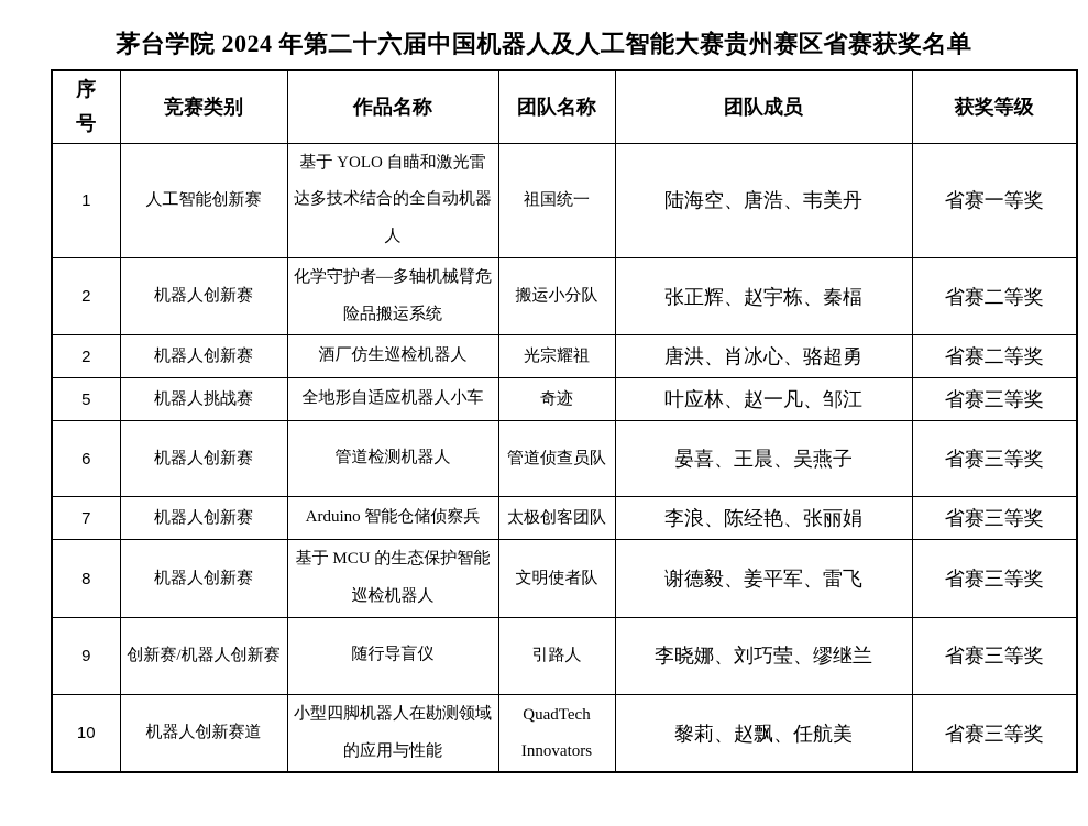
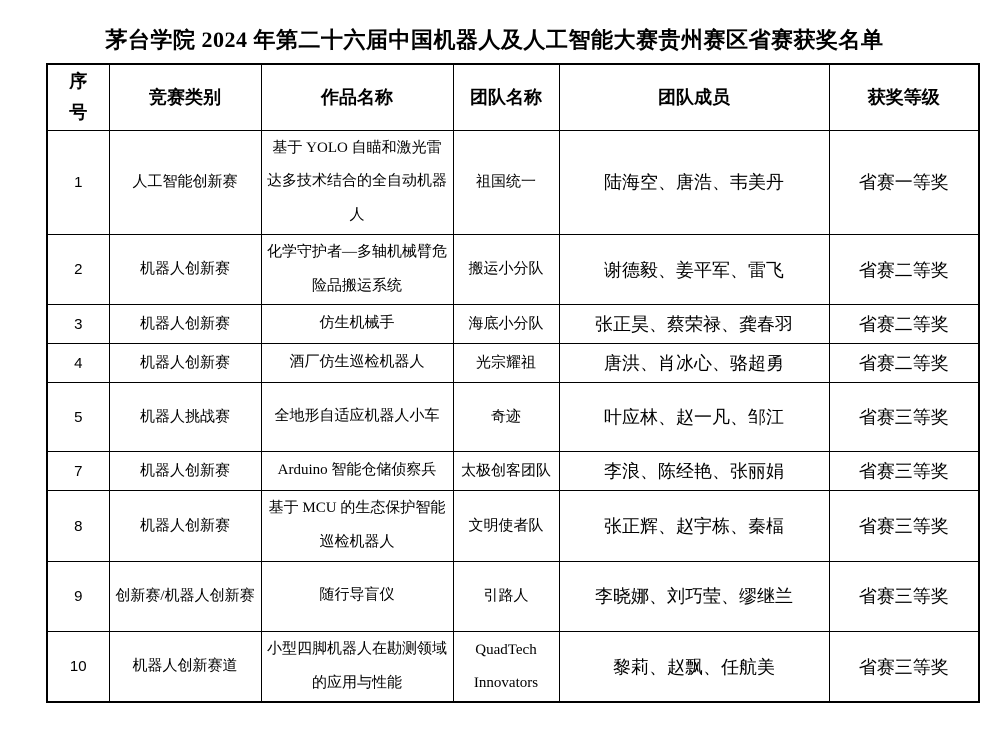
  茅台学院 2024 年第二十六届中国机器人及人工智能大赛贵州赛区省赛获奖名单
  序号	竞赛类别	作品名称	团队名称	团队成员	获奖等级
  1	人工智能创新赛	基于 YOLO 自瞄和激光雷达多技术结合的全自动机器人	祖国统一	陆海空、唐浩、韦美丹	省赛一等奖
- 2	机器人创新赛	化学守护者—多轴机械臂危险品搬运系统	搬运小分队	张正辉、赵宇栋、秦楅	省赛二等奖
+ 2	机器人创新赛	化学守护者—多轴机械臂危险品搬运系统	搬运小分队	谢德毅、姜平军、雷飞	省赛二等奖
+ 3	机器人创新赛	仿生机械手	海底小分队	张正昊、蔡荣禄、龚春羽	省赛二等奖
- 2	机器人创新赛	酒厂仿生巡检机器人	光宗耀祖	唐洪、肖冰心、骆超勇	省赛二等奖
+ 4	机器人创新赛	酒厂仿生巡检机器人	光宗耀祖	唐洪、肖冰心、骆超勇	省赛二等奖
  5	机器人挑战赛	全地形自适应机器人小车	奇迹	叶应林、赵一凡、邹江	省赛三等奖
- 6	机器人创新赛	管道检测机器人	管道侦查员队	晏喜、王晨、吴燕子	省赛三等奖
  7	机器人创新赛	Arduino 智能仓储侦察兵	太极创客团队	李浪、陈经艳、张丽娟	省赛三等奖
- 8	机器人创新赛	基于 MCU 的生态保护智能巡检机器人	文明使者队	谢德毅、姜平军、雷飞	省赛三等奖
+ 8	机器人创新赛	基于 MCU 的生态保护智能巡检机器人	文明使者队	张正辉、赵宇栋、秦楅	省赛三等奖
  9	创新赛/机器人创新赛	随行导盲仪	引路人	李晓娜、刘巧莹、缪继兰	省赛三等奖
  10	机器人创新赛道	小型四脚机器人在勘测领域的应用与性能	QuadTech Innovators	黎莉、赵飘、任航美	省赛三等奖
